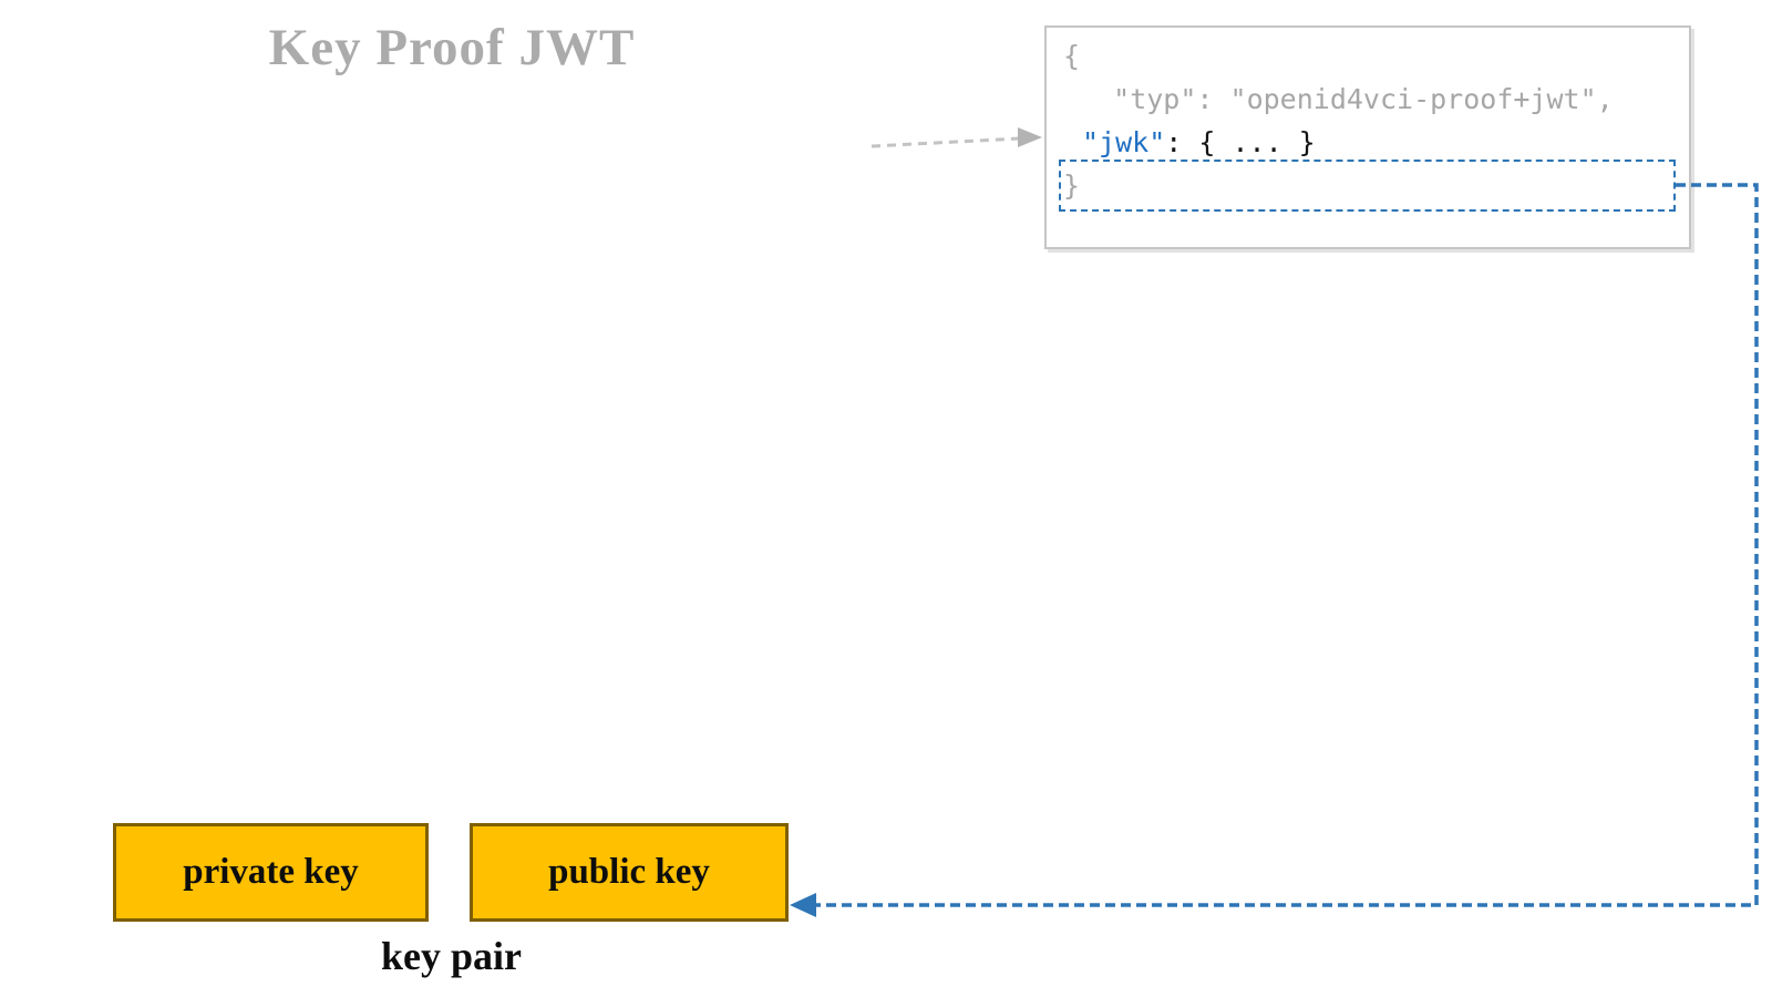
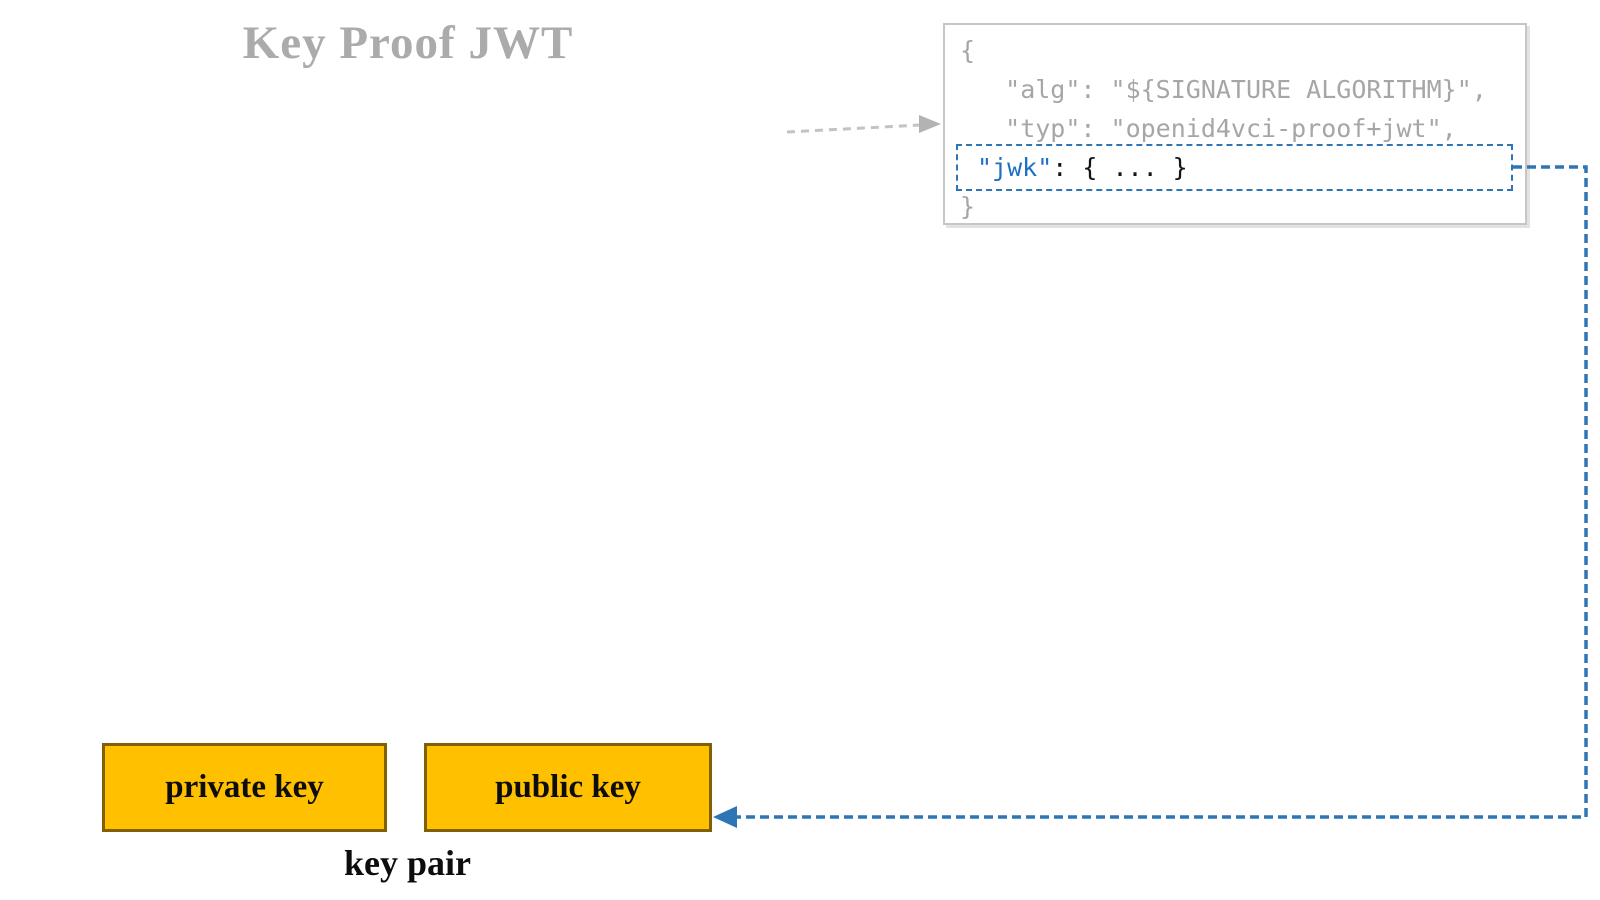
  Key Proof JWT
  {
+ "alg": "${SIGNATURE ALGORITHM}",
  "typ": "openid4vci-proof+jwt",
  "jwk": { ... }
  }
  private key
  public key
  key pair
